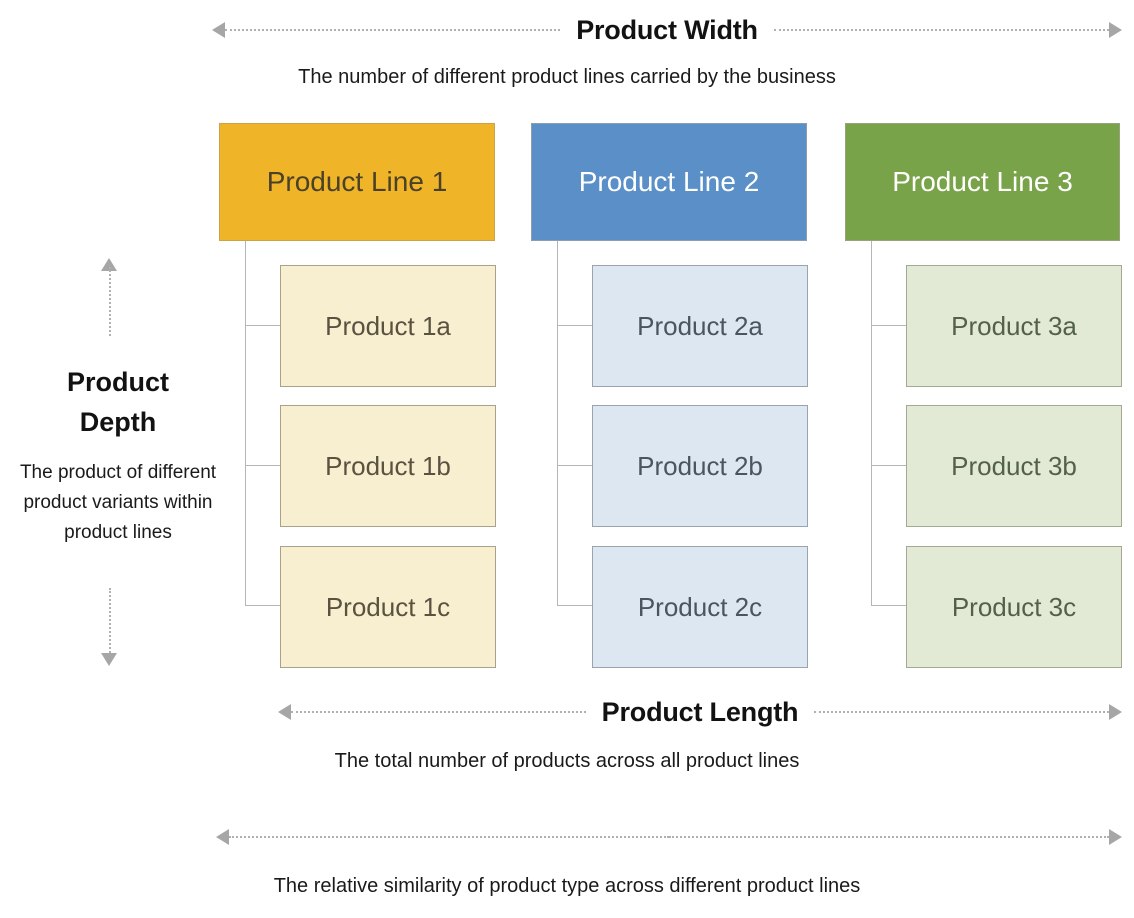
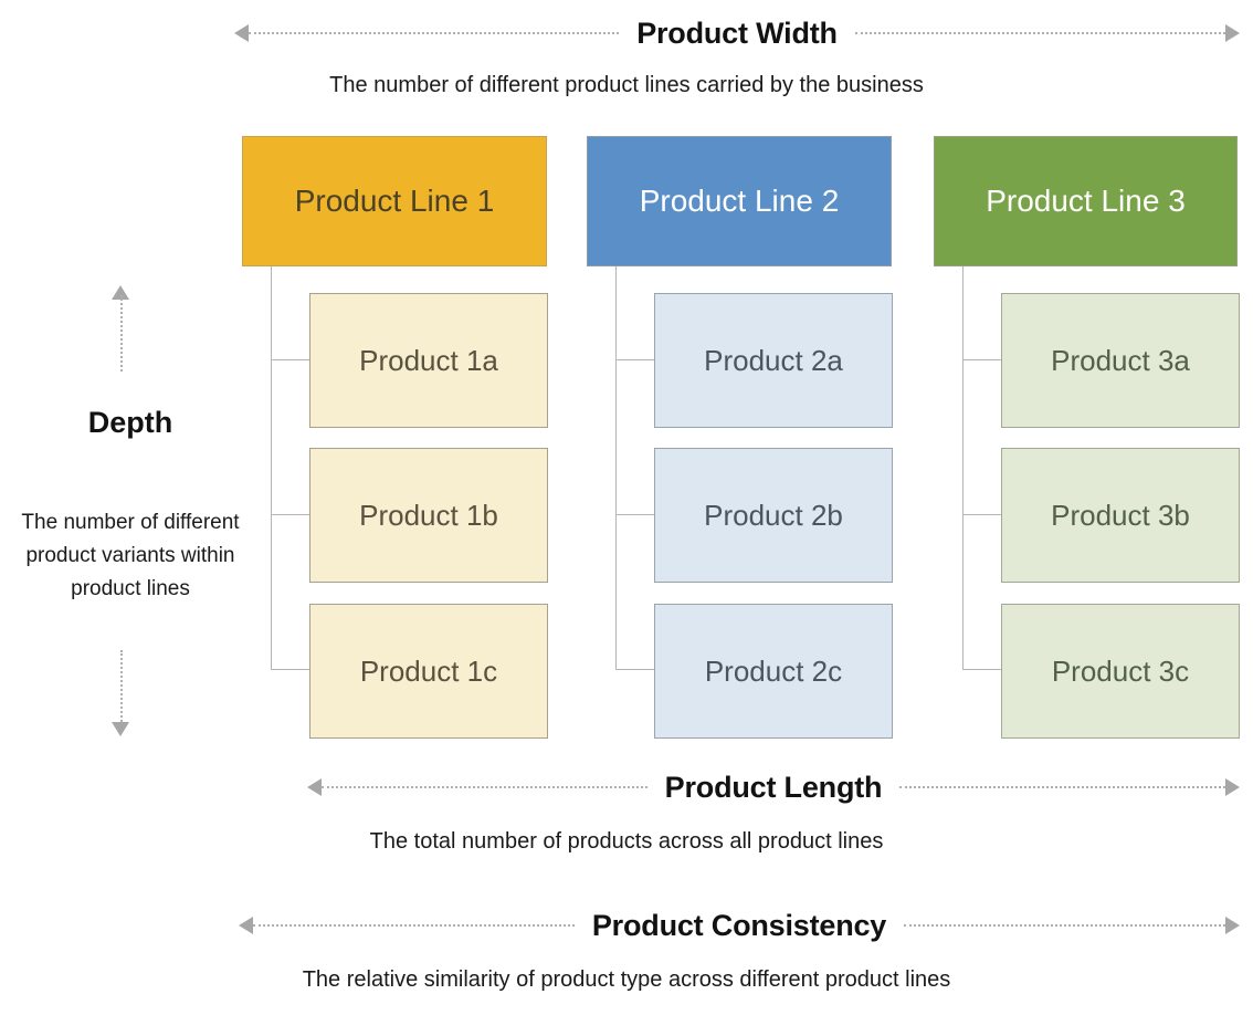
  Product Width
  The number of different product lines carried by the business
- Product
  Depth
- The product of different product variants within product lines
+ The number of different product variants within product lines
  Product Line 1
  Product 1a
  Product 1b
  Product 1c
  Product Line 2
  Product 2a
  Product 2b
  Product 2c
  Product Line 3
  Product 3a
  Product 3b
  Product 3c
  Product Length
  The total number of products across all product lines
+ Product Consistency
  The relative similarity of product type across different product lines
